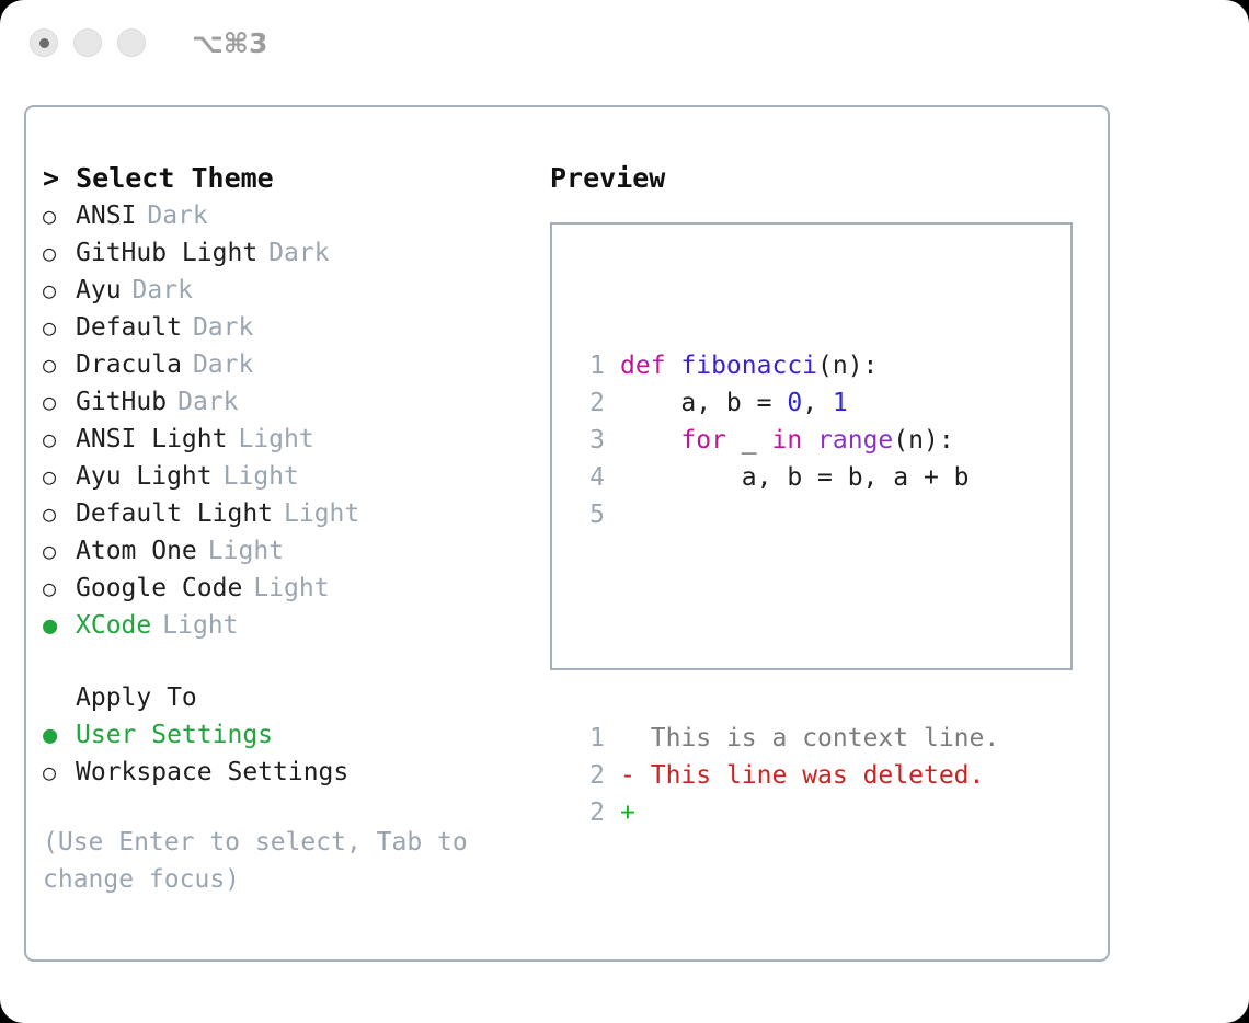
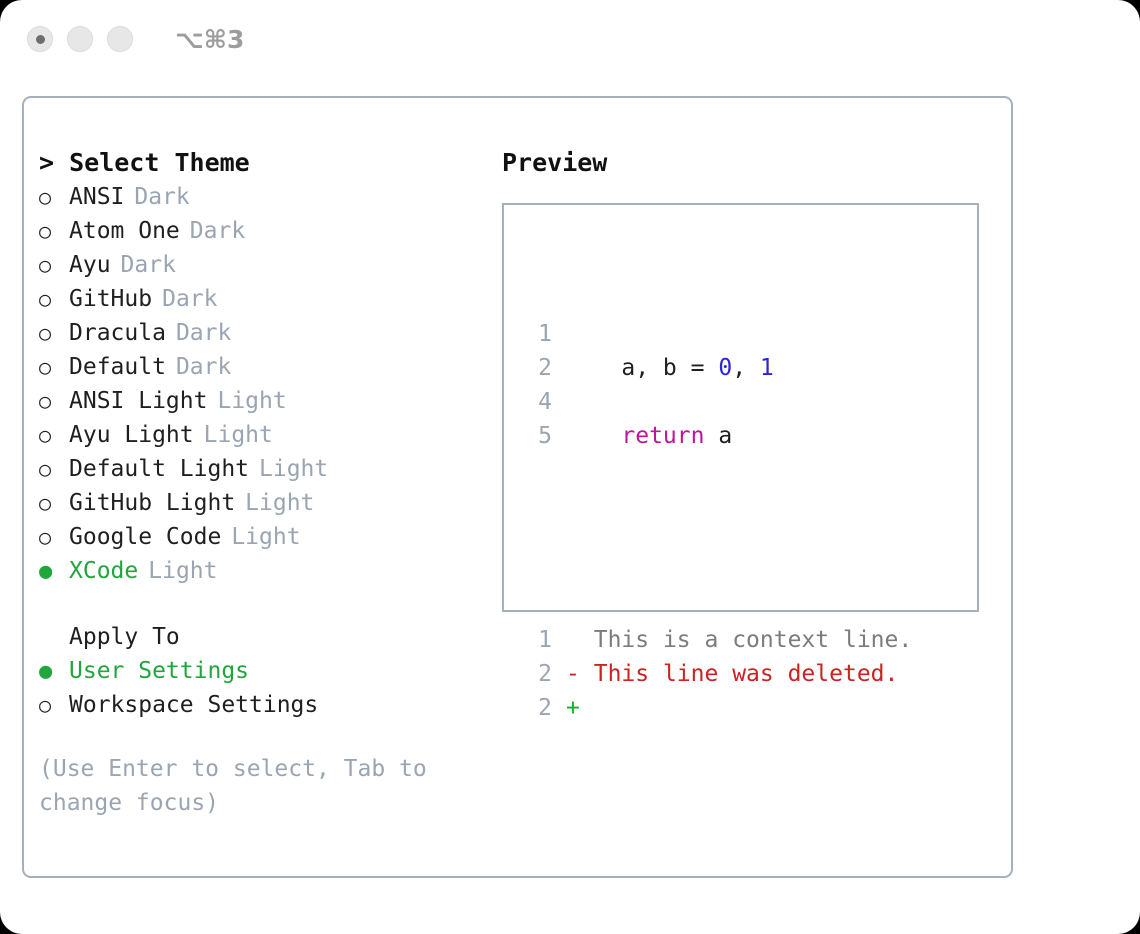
  ⌥⌘3
  > Select Theme
  ○
  ANSI
  Dark
  ○
- GitHub Light
+ Atom One
  Dark
  ○
  Ayu
  Dark
  ○
- Default
+ GitHub
  Dark
  ○
  Dracula
  Dark
  ○
- GitHub
+ Default
  Dark
  ○
  ANSI Light
  Light
  ○
  Ayu Light
  Light
  ○
  Default Light
  Light
  ○
- Atom One
+ GitHub Light
  Light
  ○
  Google Code
  Light
  ●
  XCode
  Light
  Apply To
  ●
  User Settings
  ○
  Workspace Settings
  (Use Enter to select, Tab to change focus)
  Preview
  1
- def fibonacci(n):
  2
  a, b = 0, 1
- 3
- for _ in range(n):
  4
- a, b = b, a + b
  5
+ return a
  1
  This is a context line.
  2
  -
  This line was deleted.
  2
  +
